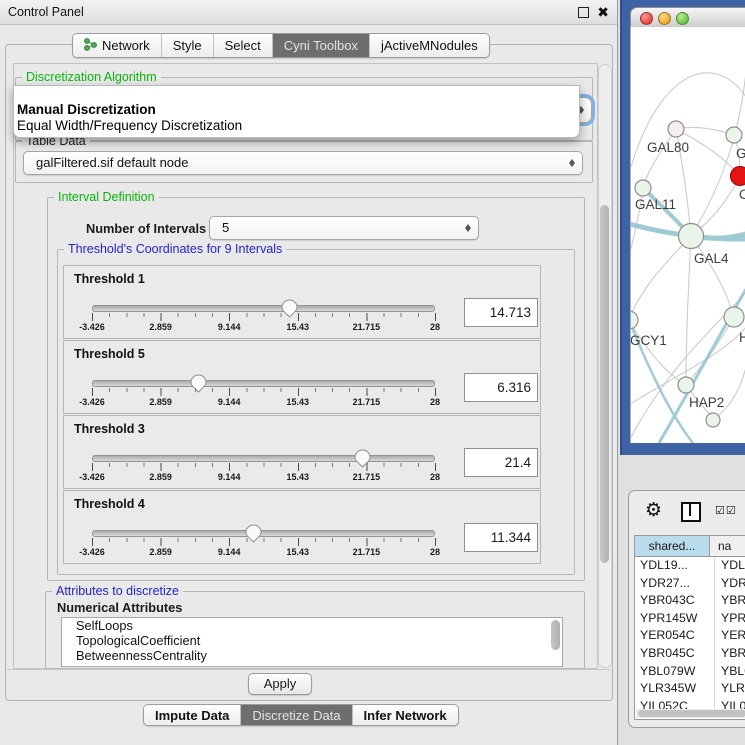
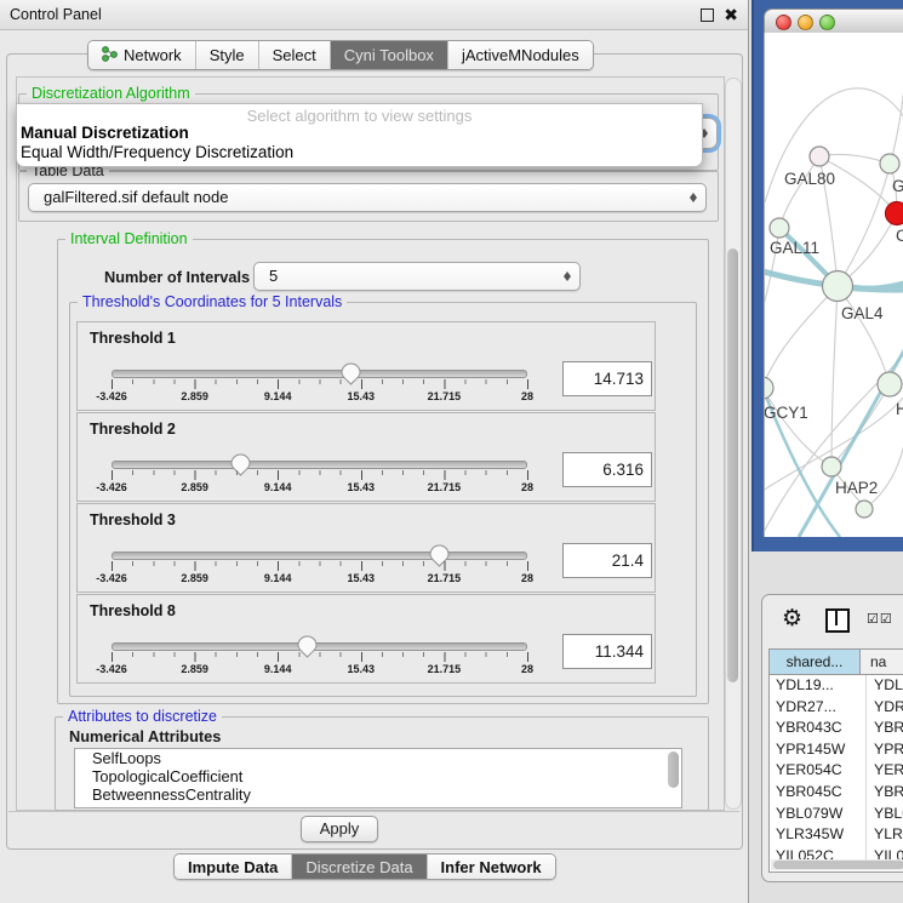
  Control Panel
  ✖
  Network
  Style
  Select
  Cyni Toolbox
  jActiveMNodules
  Discretization Algorithm
  Table Data
  galFiltered.sif default node
  Interval Definition
  Number of Intervals
  5
- Threshold's Coordinates for 9 Intervals
+ Threshold's Coordinates for 5 Intervals
  Threshold 1
  -3.426
  2.859
  9.144
  15.43
  21.715
  28
  14.713
- Threshold 5
+ Threshold 2
  -3.426
  2.859
  9.144
  15.43
  21.715
  28
  6.316
  Threshold 3
  -3.426
  2.859
  9.144
  15.43
  21.715
  28
  21.4
- Threshold 4
+ Threshold 8
  -3.426
  2.859
  9.144
  15.43
  21.715
  28
  11.344
  Attributes to discretize
  Numerical Attributes
  SelfLoops
  TopologicalCoefficient
  BetweennessCentrality
  Apply
  Impute Data
  Discretize Data
  Infer Network
  GAL80
  C
  GAL11
  GAL4
  GCY1
  H
  HAP2
  ⚙
  ☑☑
  shared...
  na
  YDL19...
  YDL
  YDR27...
  YDR
  YBR043C
  YBR
  YPR145W
  YPR
  YER054C
  YER
  YBR045C
  YBR
  YBL079W
  YBL
  YLR345W
  YLR
  YIL052C
  YIL0
+ Select algorithm to view settings
  Manual Discretization
  Equal Width/Frequency Discretization
